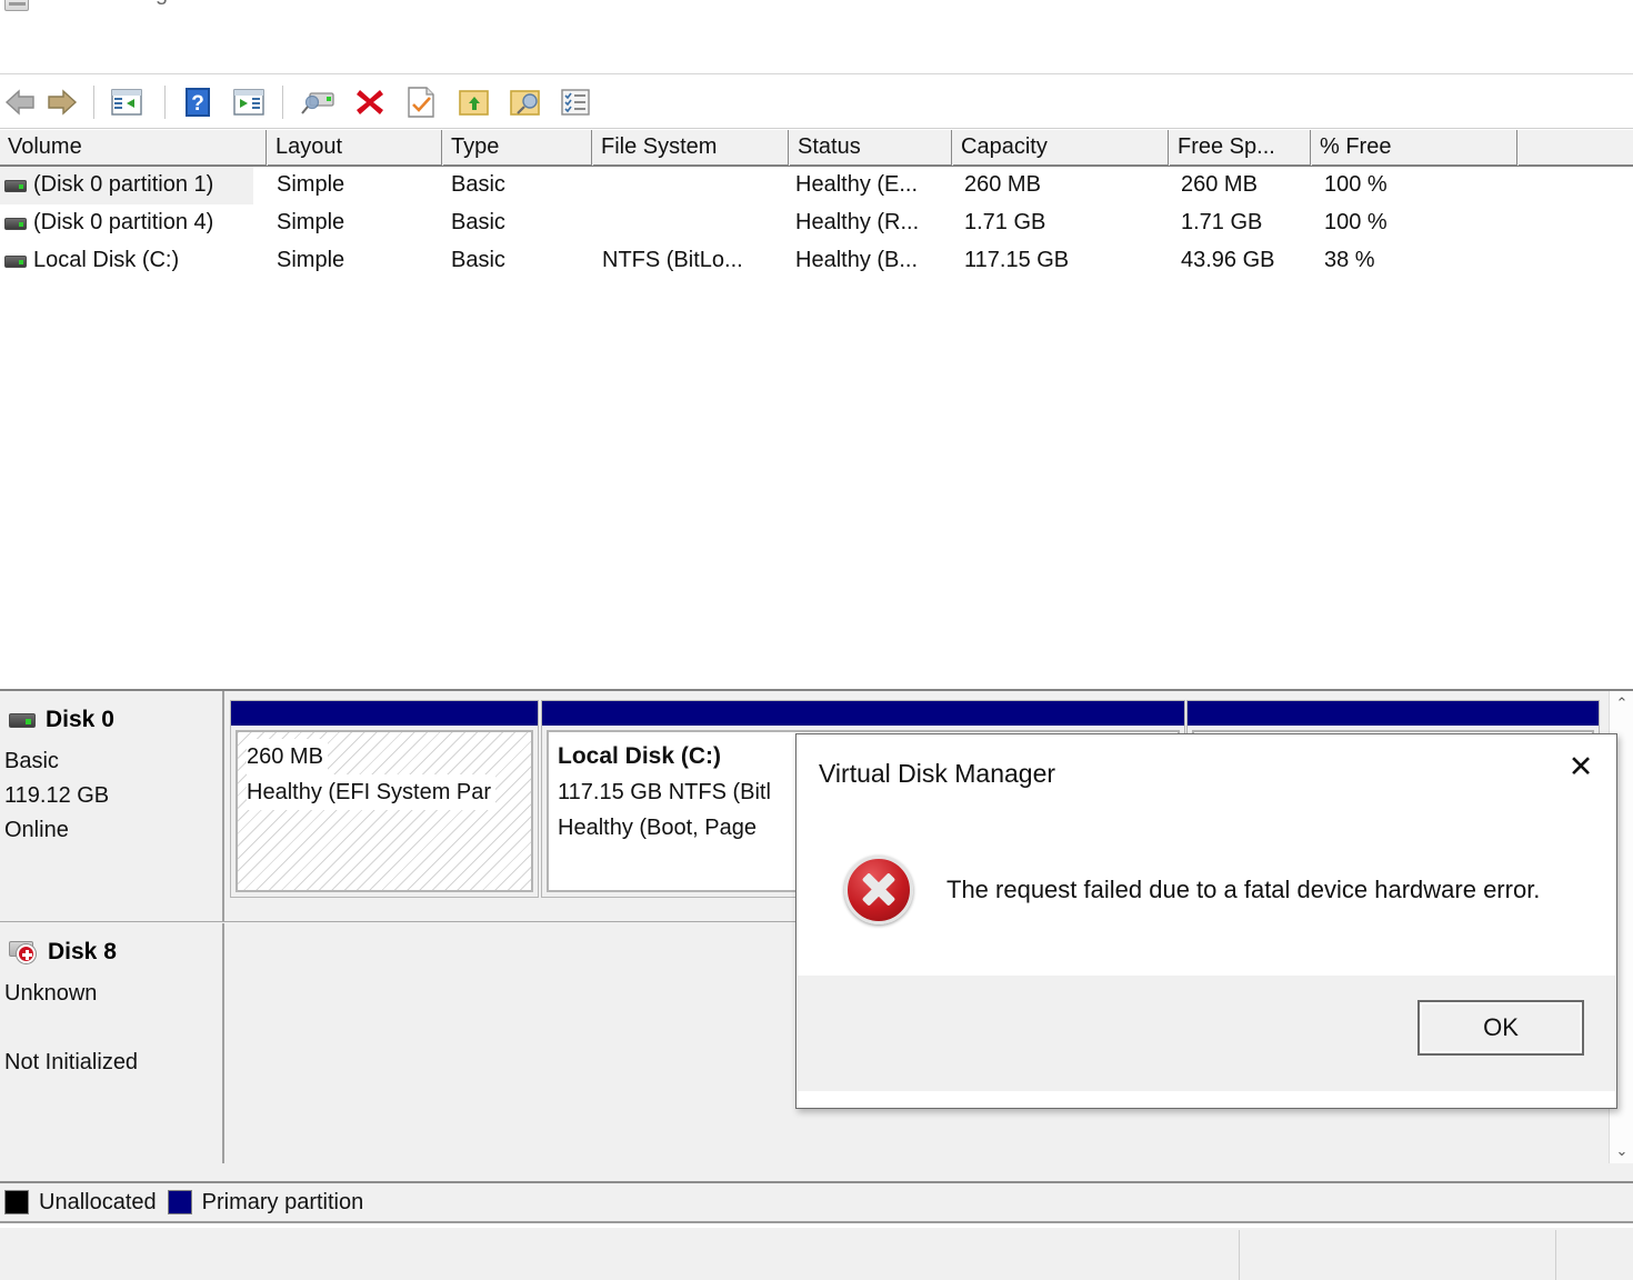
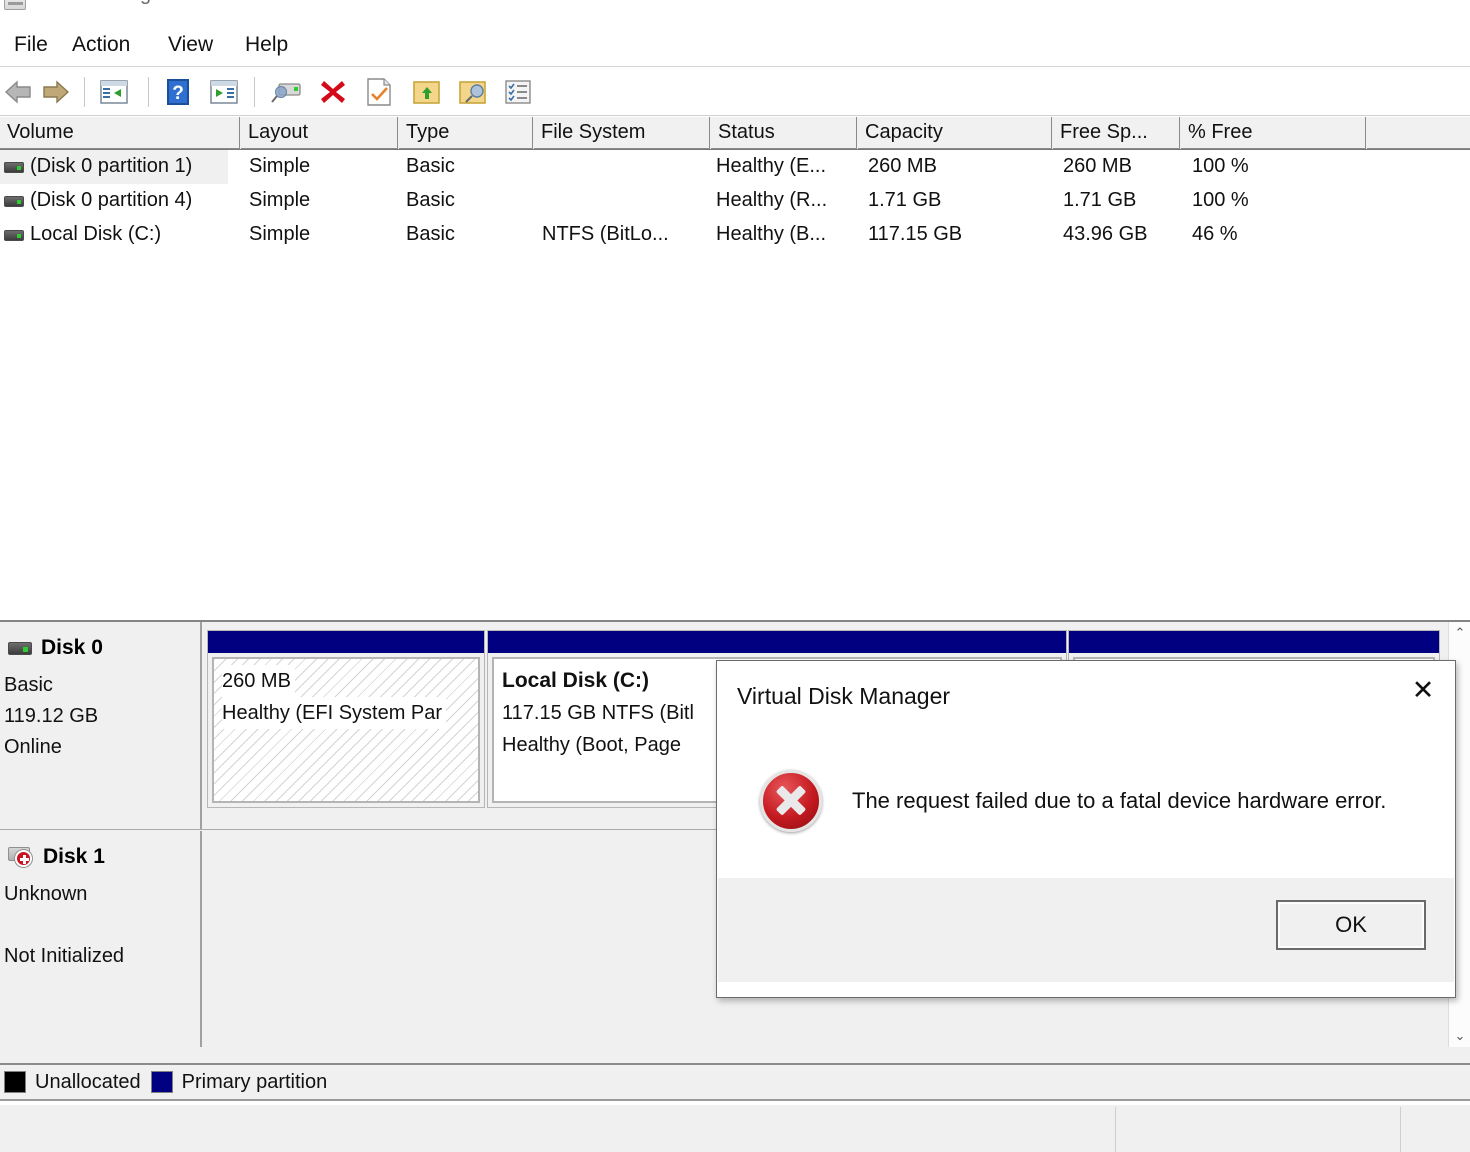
+ File
+ Action
+ View
+ Help
  ?
  Volume
  Layout
  Type
  File System
  Status
  Capacity
  Free Sp...
  % Free
  (Disk 0 partition 1)
  Simple
  Basic
  Healthy (E...
  260 MB
  260 MB
  100 %
  (Disk 0 partition 4)
  Simple
  Basic
  Healthy (R...
  1.71 GB
  1.71 GB
  100 %
  Local Disk (C:)
  Simple
  Basic
  NTFS (BitLo...
  Healthy (B...
  117.15 GB
  43.96 GB
- 38 %
+ 46 %
  Disk 0
  Basic
  119.12 GB
  Online
  260 MB Healthy (EFI System Par
  Local Disk (C:)
  117.15 GB NTFS (Bitl
  Healthy (Boot, Page
- Disk 8
+ Disk 1
  Unknown
  Not Initialized
  ⌃
  ⌄
  Unallocated
  Primary partition
  Virtual Disk Manager
  ✕
  The request failed due to a fatal device hardware error.
  OK
